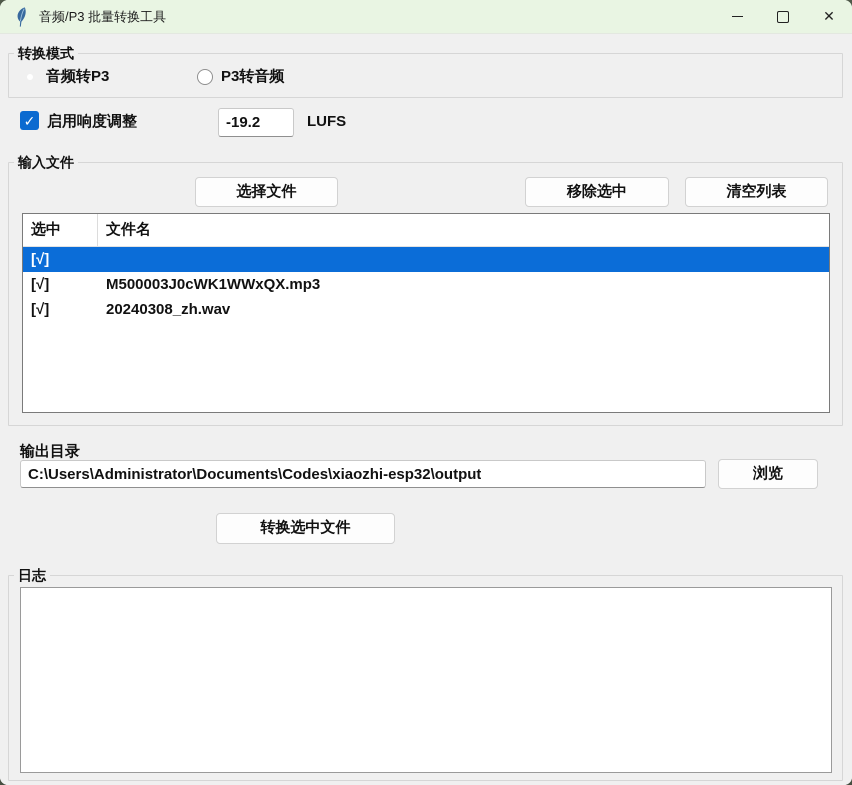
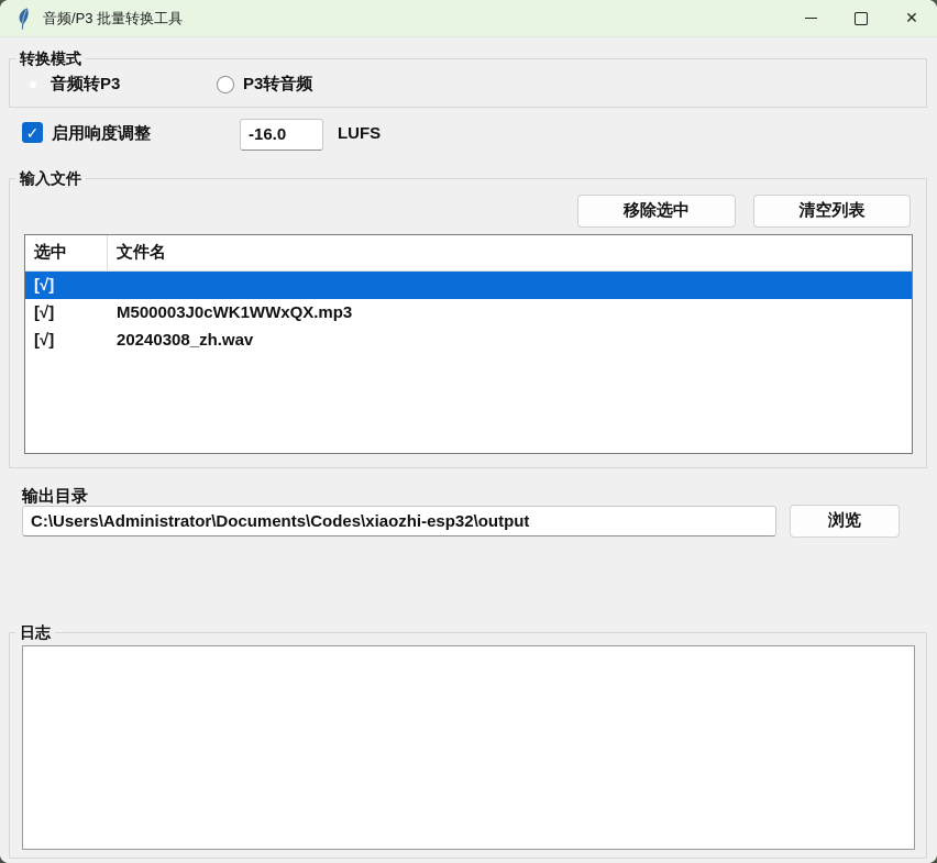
  音频/P3 批量转换工具
  ✕
  转换模式
  音频转P3
  P3转音频
  ✓
  启用响度调整
- -19.2
+ -16.0
  LUFS
  输入文件
- 选择文件
  移除选中
  清空列表
  选中
  文件名
  [√]
  [√]
  M500003J0cWK1WWxQX.mp3
  [√]
  20240308_zh.wav
  输出目录
  C:\Users\Administrator\Documents\Codes\xiaozhi-esp32\output
  浏览
- 转换选中文件
  日志
